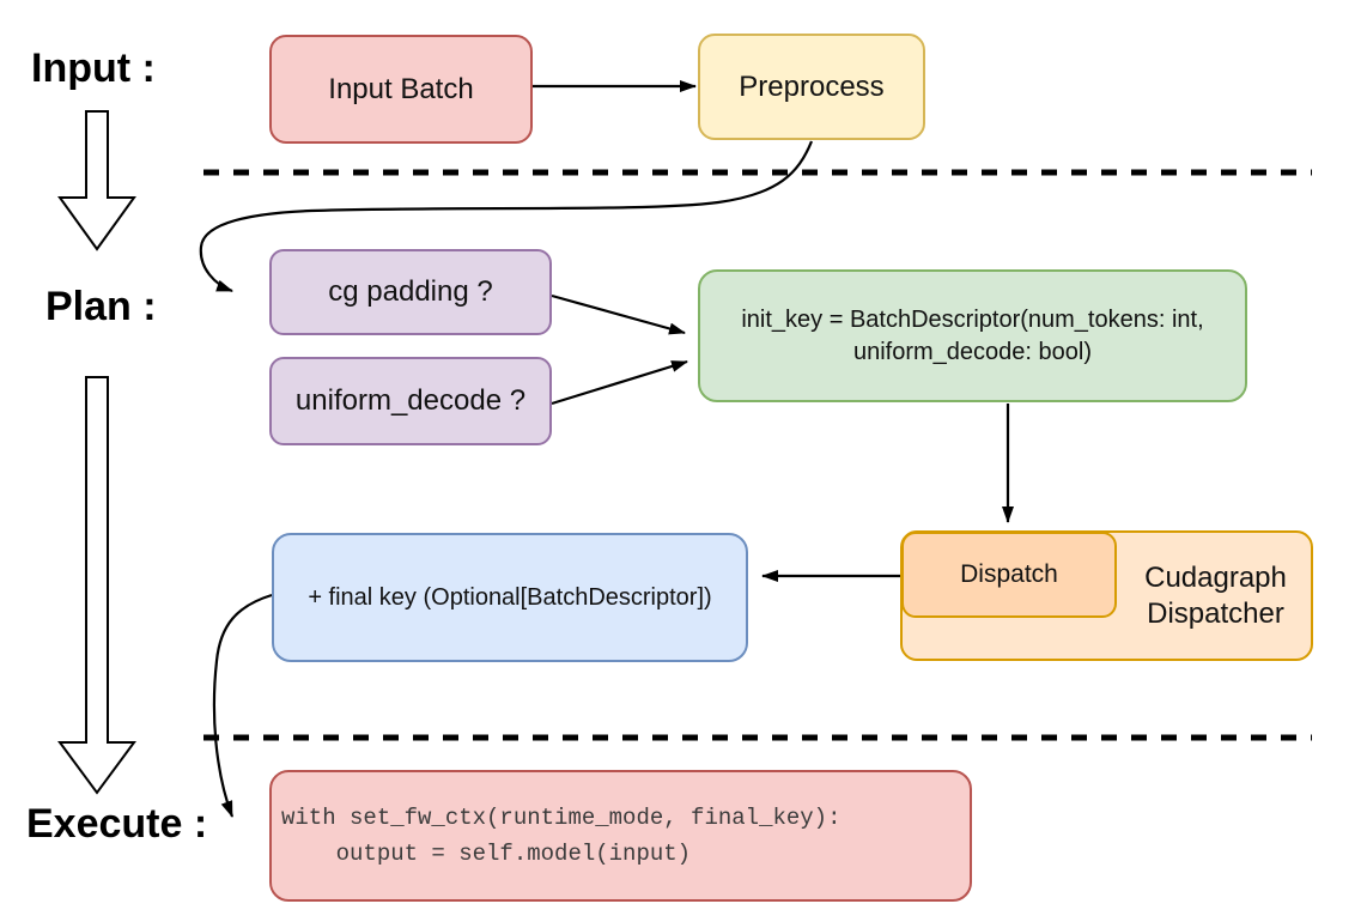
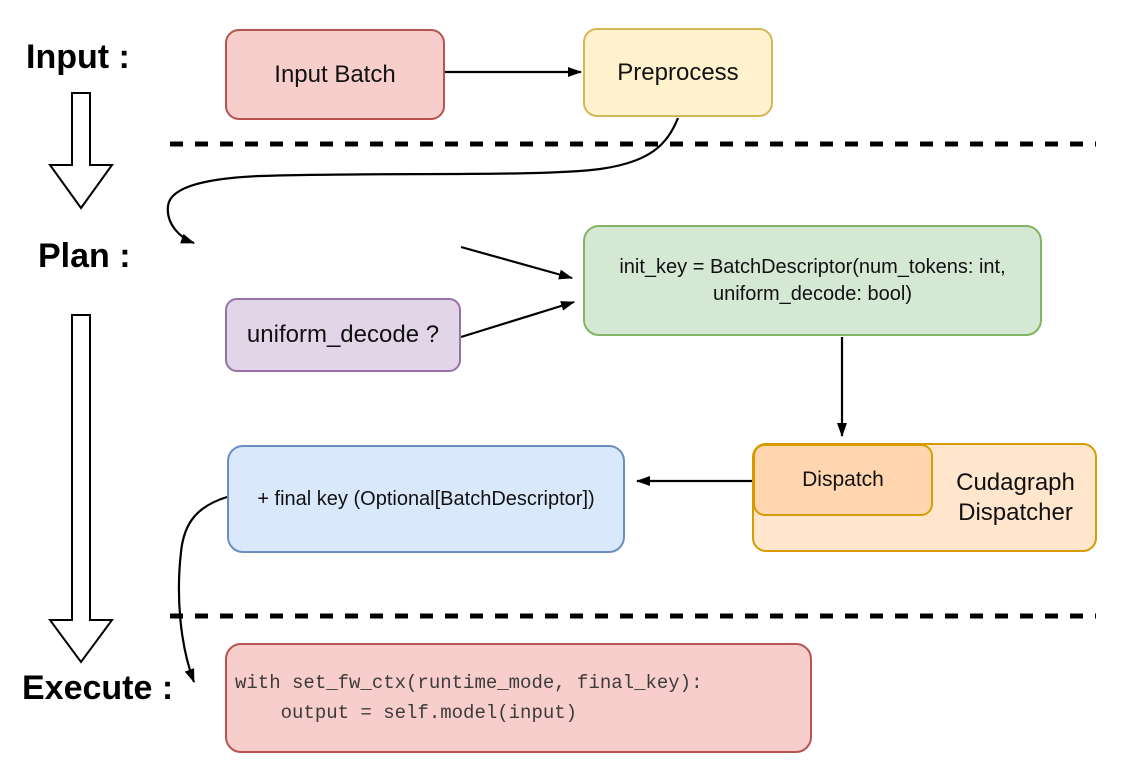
  Input :
  Plan :
  Execute :
  Input Batch
  Preprocess
- cg padding ?
  uniform_decode ?
  init_key = BatchDescriptor(num_tokens: int,
  uniform_decode: bool)
  Dispatch
  Cudagraph
  Dispatcher
  + final key (Optional[BatchDescriptor])
  with set_fw_ctx(runtime_mode, final_key):
  output = self.model(input)
